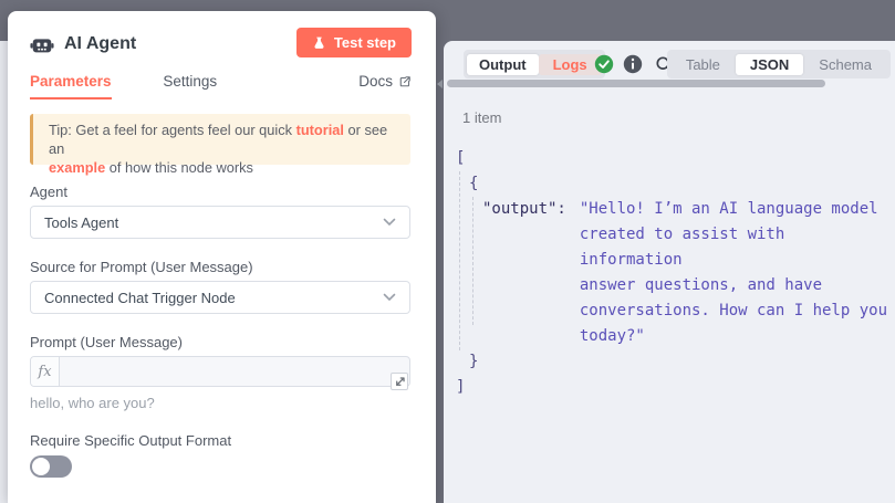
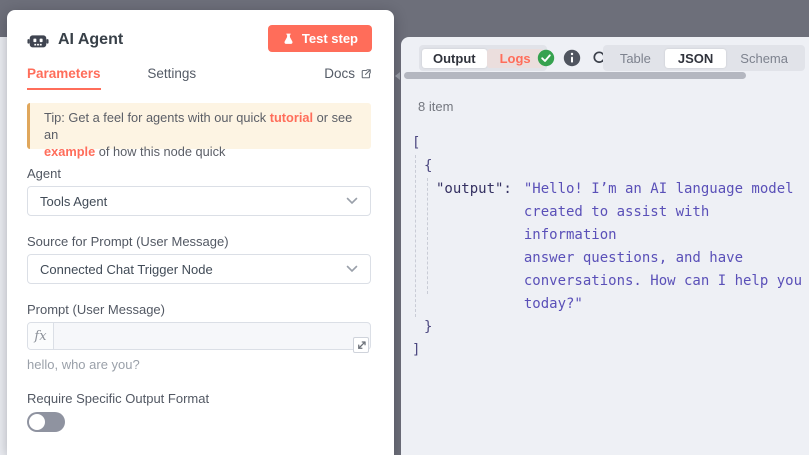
  AI Agent
  Test step
  Parameters Settings
  Docs
- Tip: Get a feel for agents feel our quick tutorial or see an
+ Tip: Get a feel for agents with our quick tutorial or see an
- example of how this node works
+ example of how this node quick
  Agent
  Tools Agent
  Source for Prompt (User Message)
  Connected Chat Trigger Node
  Prompt (User Message)
  fx
  hello, who are you?
  Require Specific Output Format
  Output
  Logs
  Table
  JSON
  Schema
- 1 item
+ 8 item
  [
  {
  "output":
  "Hello! I’m an AI language model
  created to assist with information
  answer questions, and have
  conversations. How can I help you
  today?"
  }
  ]
